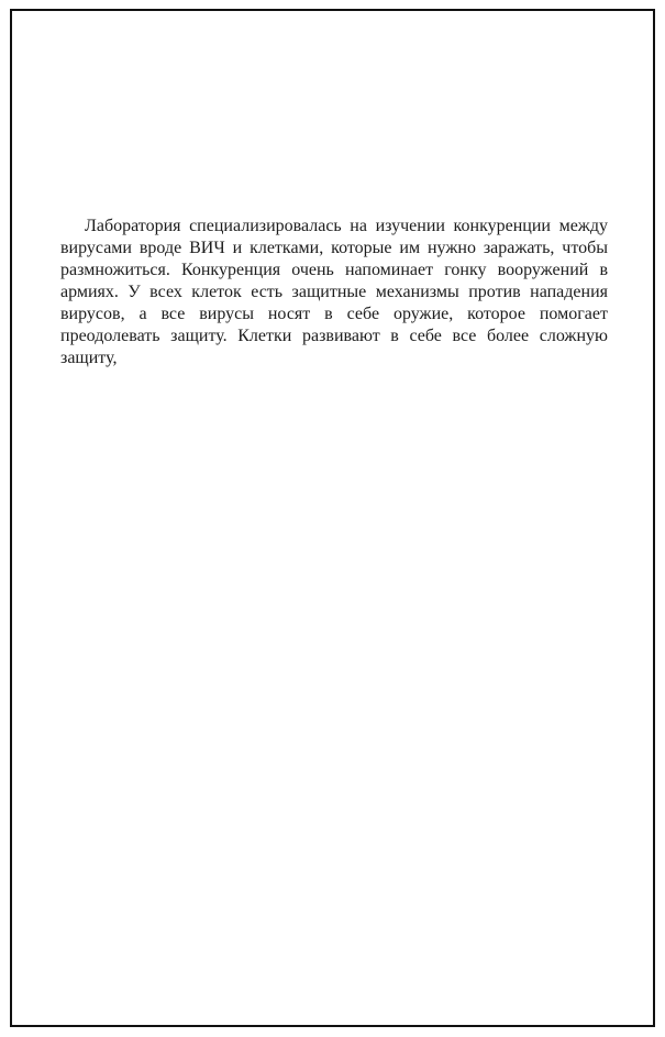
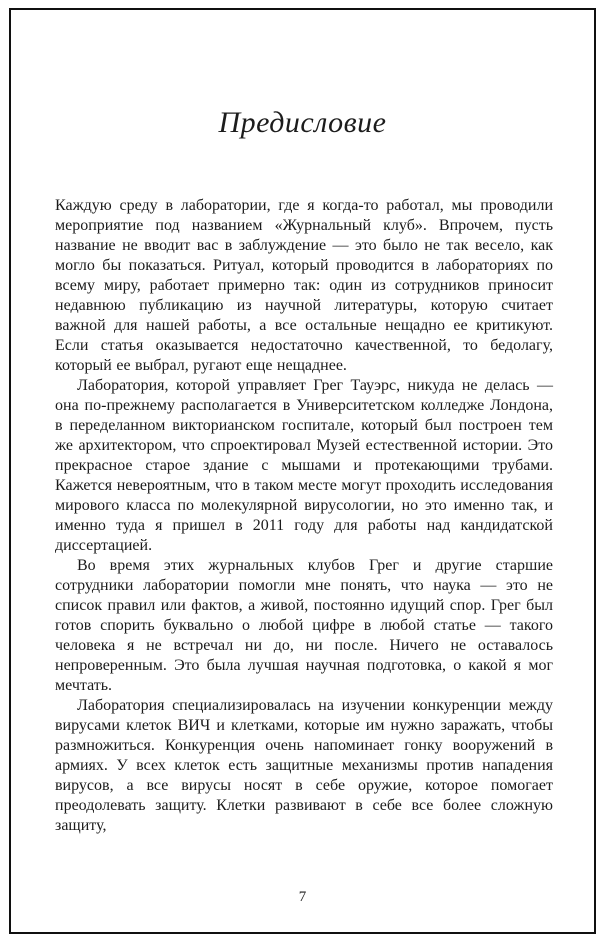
+ Предисловие
+ Каждую среду в лаборатории, где я когда-то работал, мы проводили мероприятие под названием «Журнальный клуб». Впрочем, пусть название не вводит вас в заблуждение — это было не так весело, как могло бы показаться. Ритуал, который проводится в лабораториях по всему миру, работает примерно так: один из сотрудников приносит недавнюю публикацию из научной литературы, которую считает важной для нашей работы, а все остальные нещадно ее критикуют. Если статья оказывается недостаточно качественной, то бедолагу, который ее выбрал, ругают еще нещаднее.
+ Лаборатория, которой управляет Грег Тауэрс, никуда не делась — она по-прежнему располагается в Университетском колледже Лондона, в переделанном викторианском госпитале, который был построен тем же архитектором, что спроектировал Музей естественной истории. Это прекрасное старое здание с мышами и протекающими трубами. Кажется невероятным, что в таком месте могут проходить исследования мирового класса по молекулярной вирусологии, но это именно так, и именно туда я пришел в 2011 году для работы над кандидатской диссертацией.
+ Во время этих журнальных клубов Грег и другие старшие сотрудники лаборатории помогли мне понять, что наука — это не список правил или фактов, а живой, постоянно идущий спор. Грег был готов спорить буквально о любой цифре в любой статье — такого человека я не встречал ни до, ни после. Ничего не оставалось непроверенным. Это была лучшая научная подготовка, о какой я мог мечтать.
- Лаборатория специализировалась на изучении конкуренции между вирусами вроде ВИЧ и клетками, которые им нужно заражать, чтобы размножиться. Конкуренция очень напоминает гонку вооружений в армиях. У всех клеток есть защитные механизмы против нападения вирусов, а все вирусы носят в себе оружие, которое помогает преодолевать защиту. Клетки развивают в себе все более сложную защиту,
+ Лаборатория специализировалась на изучении конкуренции между вирусами клеток ВИЧ и клетками, которые им нужно заражать, чтобы размножиться. Конкуренция очень напоминает гонку вооружений в армиях. У всех клеток есть защитные механизмы против нападения вирусов, а все вирусы носят в себе оружие, которое помогает преодолевать защиту. Клетки развивают в себе все более сложную защиту,
+ 7
